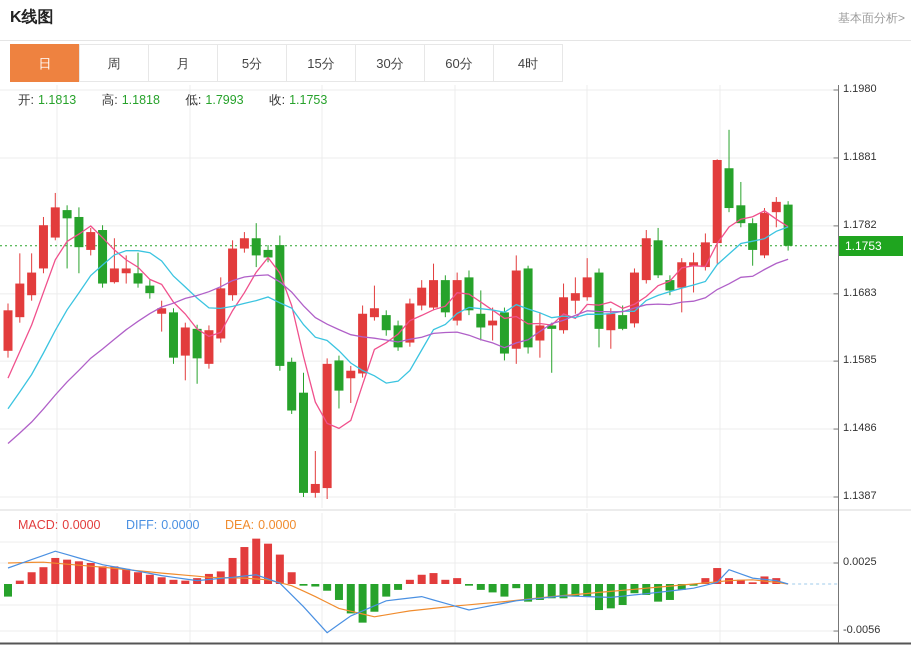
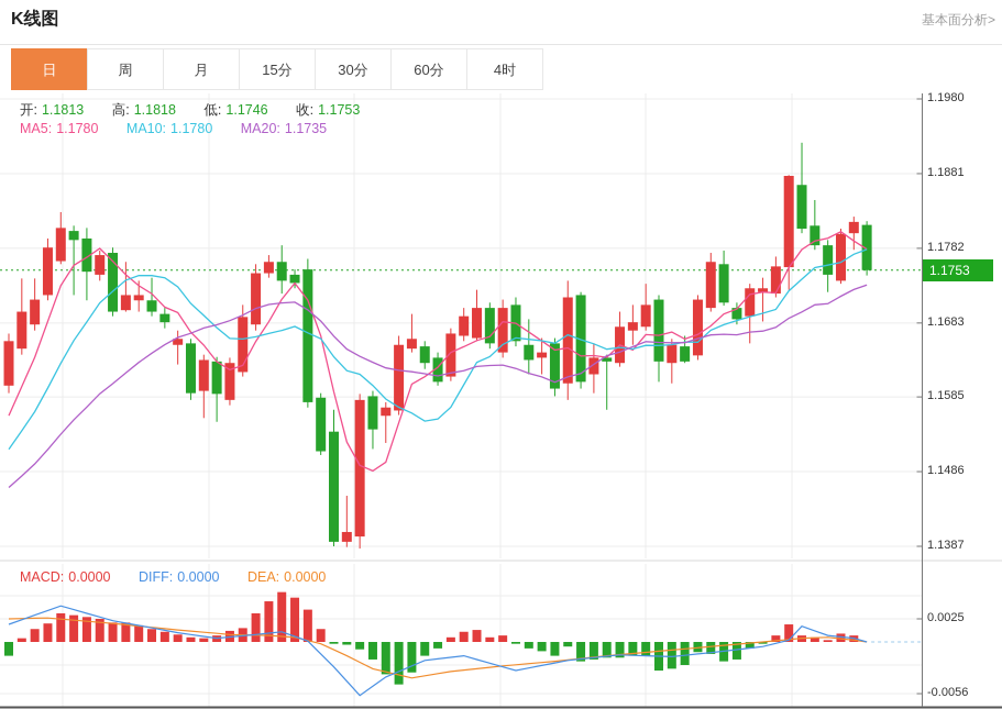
  K线图
  基本面分析>
  日
  周
  月
- 5分
  15分
  30分
  60分
  4时
- 开: 1.1813 高: 1.1818 低: 1.7993 收: 1.1753
+ 开: 1.1813 高: 1.1818 低: 1.1746 收: 1.1753
+ MA5: 1.1780 MA10: 1.1780 MA20: 1.1735
  MACD: 0.0000 DIFF: 0.0000 DEA: 0.0000
  1.1753
  1.1980
  1.1881
  1.1782
  1.1683
  1.1585
  1.1486
  1.1387
  0.0025
  -0.0056
